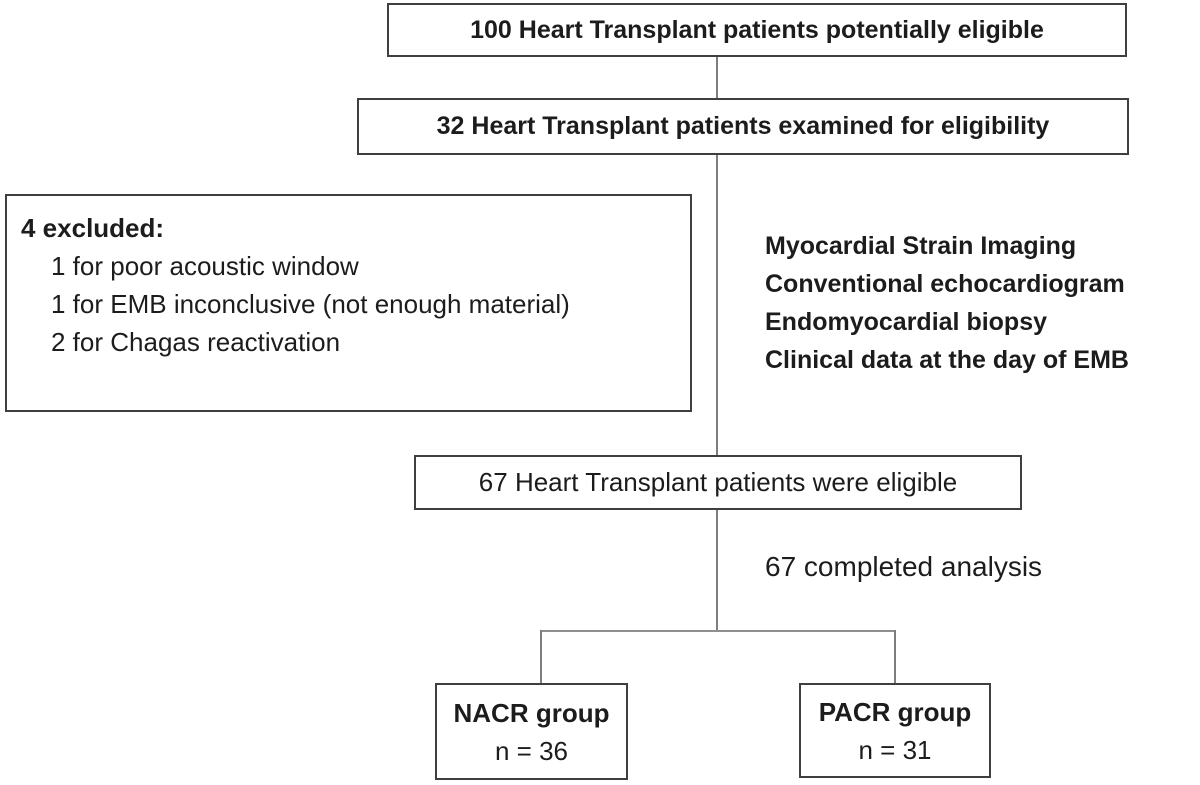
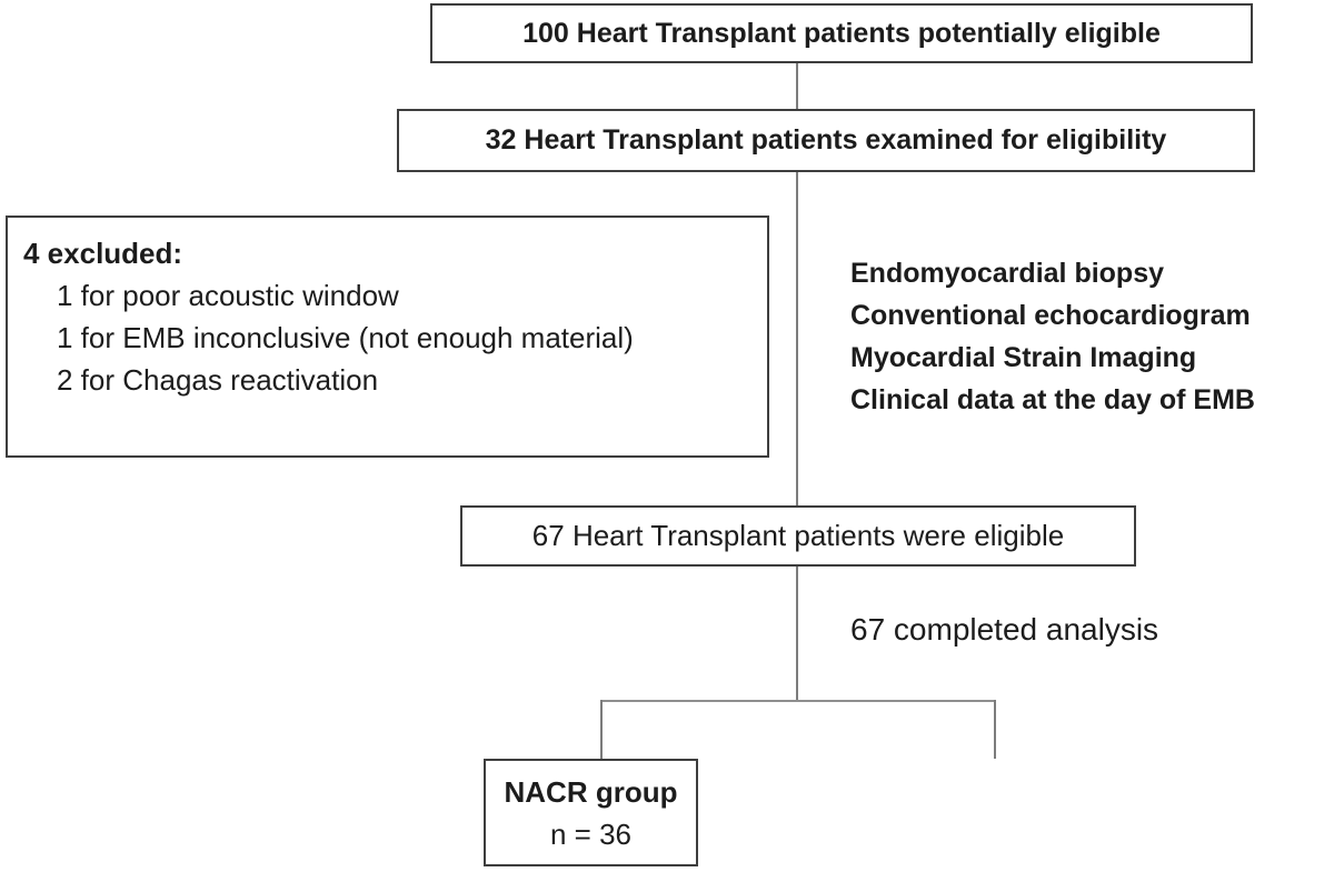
  100 Heart Transplant patients potentially eligible
  32 Heart Transplant patients examined for eligibility
  4 excluded:
  1 for poor acoustic window
  1 for EMB inconclusive (not enough material)
  2 for Chagas reactivation
- Myocardial Strain Imaging
+ Endomyocardial biopsy
  Conventional echocardiogram
- Endomyocardial biopsy
+ Myocardial Strain Imaging
  Clinical data at the day of EMB
  67 Heart Transplant patients were eligible
  67 completed analysis
  NACR group
  n = 36
- PACR group
- n = 31
